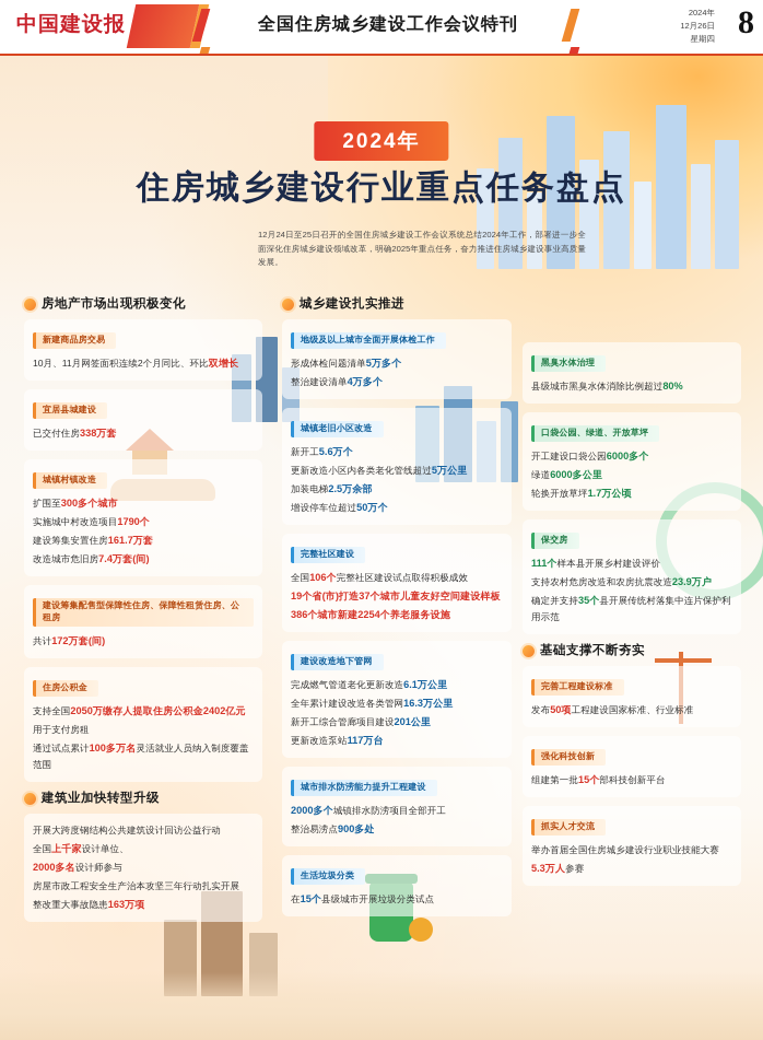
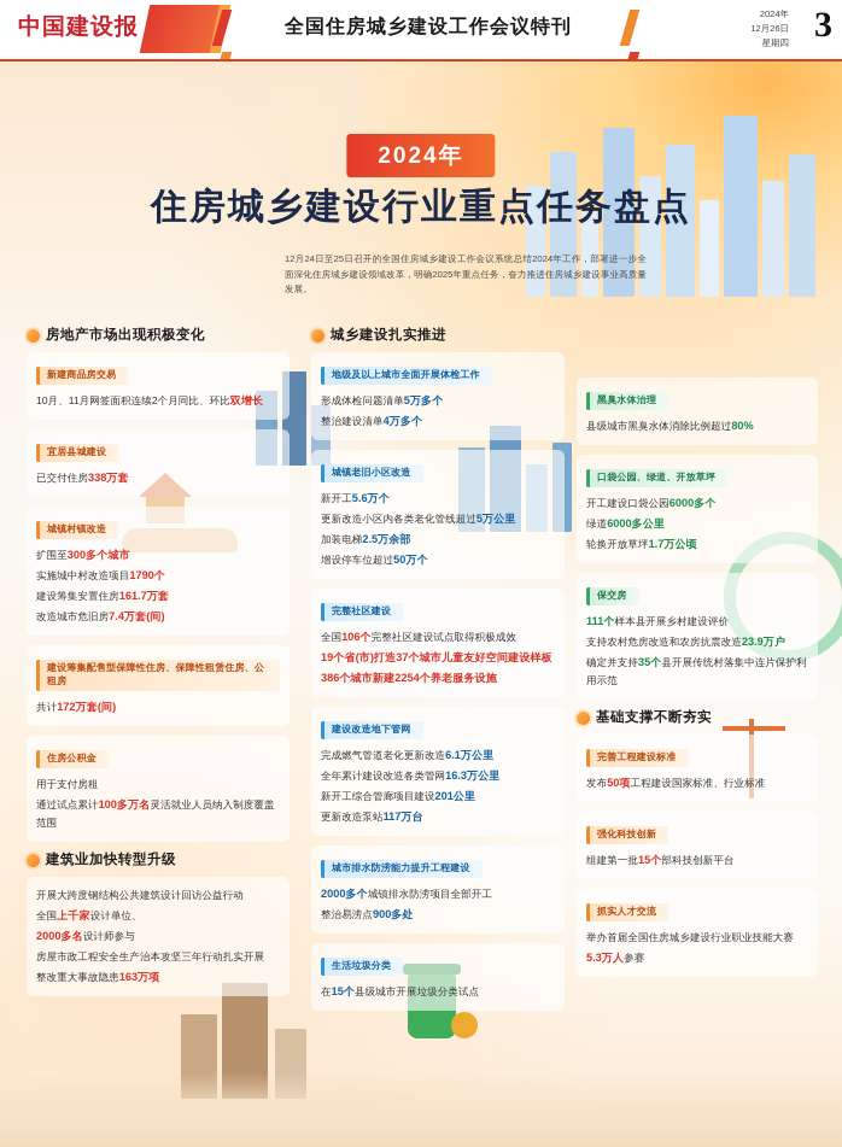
  中国建设报
  全国住房城乡建设工作会议特刊
  2024年
  12月26日
  星期四
- 8
+ 3
  2024年
  住房城乡建设行业重点任务盘点
  12月24日至25日召开的全国住房城乡建设工作会议系统总结2024年工作，部署进一步全面深化住房城乡建设领域改革，明确2025年重点任务，奋力推进住房城乡建设事业高质量发展。
  房地产市场出现积极变化
  新建商品房交易
  10月、11月网签面积连续2个月同比、环比双增长
  宜居县城建设
  已交付住房338万套
  城镇村镇改造
  扩围至300多个城市
  实施城中村改造项目1790个
  建设筹集安置住房161.7万套
  改造城市危旧房7.4万套(间)
  建设筹集配售型保障性住房、保障性租赁住房、公租房
  共计172万套(间)
  住房公积金
- 支持全国2050万缴存人提取住房公积金2402亿元
  用于支付房租
  通过试点累计100多万名灵活就业人员纳入制度覆盖范围
  建筑业加快转型升级
  开展大跨度钢结构公共建筑设计回访公益行动
  全国上千家设计单位、
  2000多名设计师参与
  房屋市政工程安全生产治本攻坚三年行动扎实开展
  整改重大事故隐患163万项
  城乡建设扎实推进
  地级及以上城市全面开展体检工作
  形成体检问题清单5万多个
  整治建设清单4万多个
  城镇老旧小区改造
  新开工5.6万个
  更新改造小区内各类老化管线超过5万公里
  加装电梯2.5万余部
  增设停车位超过50万个
  完整社区建设
  全国106个完整社区建设试点取得积极成效
  19个省(市)打造37个城市儿童友好空间建设样板
  386个城市新建2254个养老服务设施
  建设改造地下管网
  完成燃气管道老化更新改造6.1万公里
  全年累计建设改造各类管网16.3万公里
  新开工综合管廊项目建设201公里
  更新改造泵站117万台
  城市排水防涝能力提升工程建设
  2000多个城镇排水防涝项目全部开工
  整治易涝点900多处
  生活垃圾分类
  在15个县级城市开展垃圾分类试点
  黑臭水体治理
  县级城市黑臭水体消除比例超过80%
  口袋公园、绿道、开放草坪
  开工建设口袋公园6000多个
  绿道6000多公里
  轮换开放草坪1.7万公顷
  保交房
  111个样本县开展乡村建设评价
  支持农村危房改造和农房抗震改造23.9万户
  确定并支持35个县开展传统村落集中连片保护利用示范
  基础支撑不断夯实
  完善工程建设标准
  发布50项工程建设国家标准、行业标准
  强化科技创新
  组建第一批15个部科技创新平台
  抓实人才交流
  举办首届全国住房城乡建设行业职业技能大赛
  5.3万人参赛
